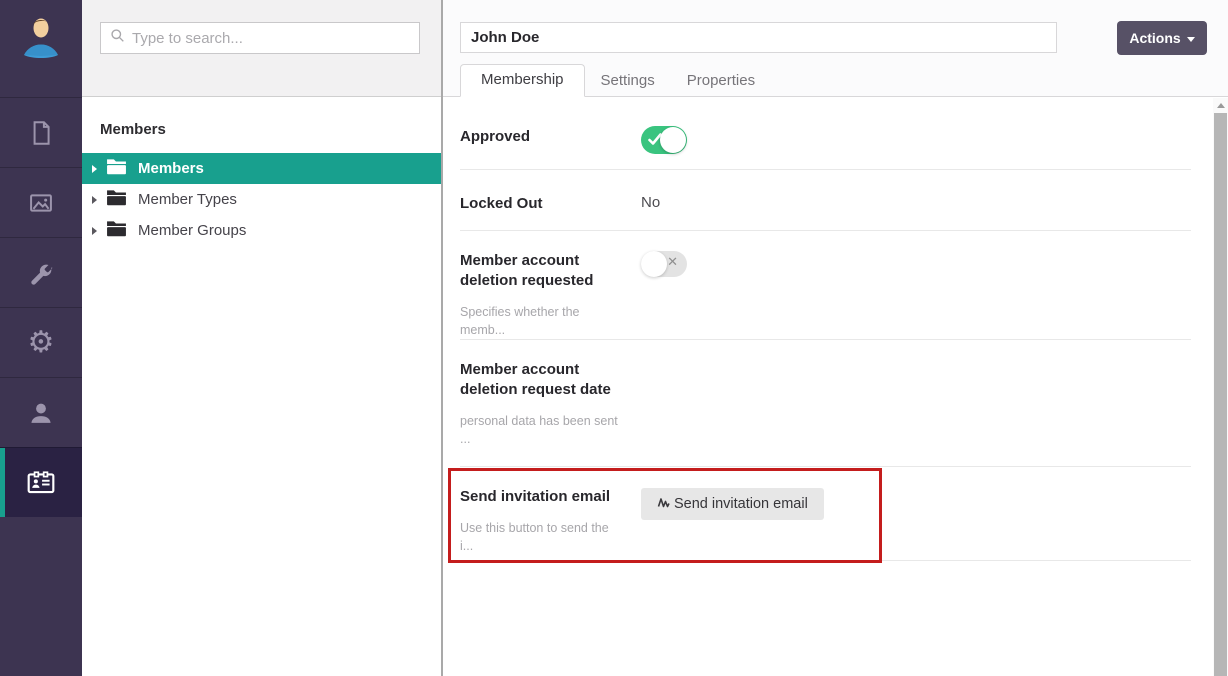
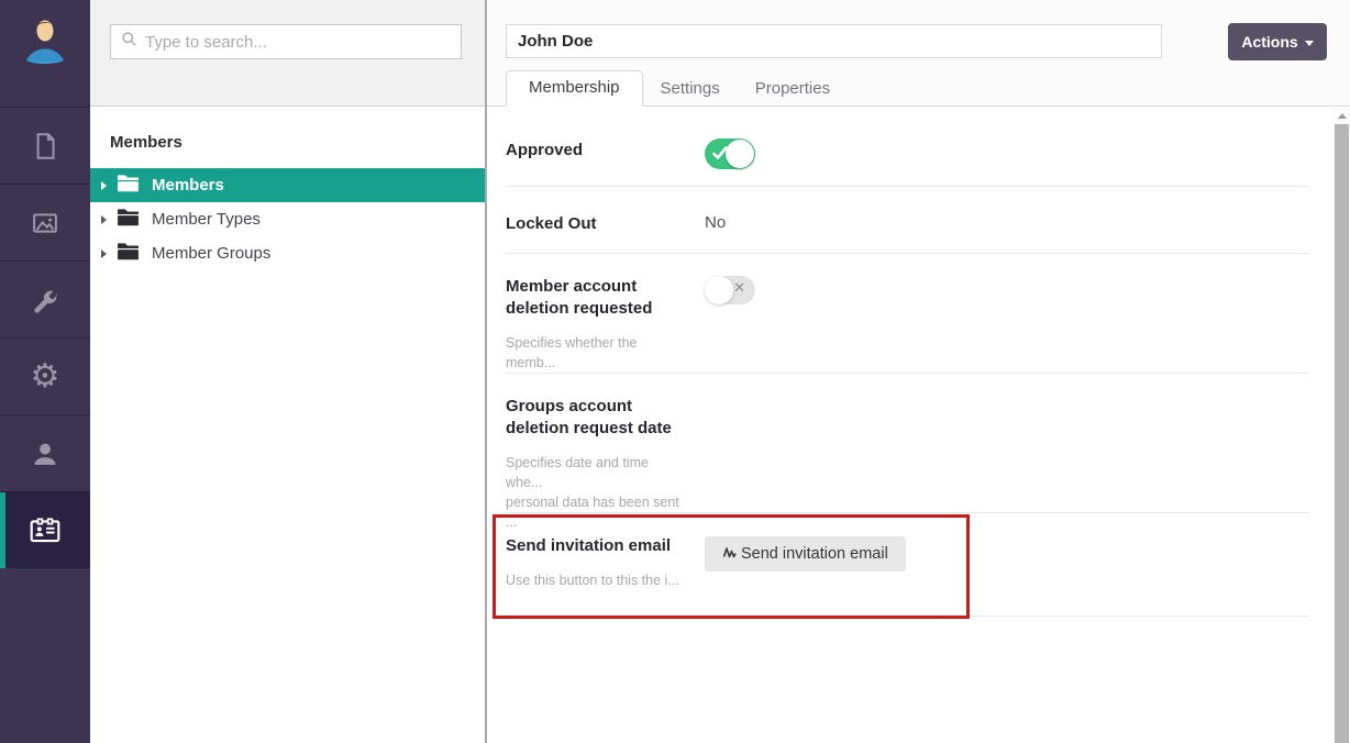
  ⚙
  Type to search...
  Members
  Members
  Member Types
  Member Groups
  John Doe
  Actions
  Membership
  Settings
  Properties
  Approved
  Locked Out
  No
  Member account deletion requested
  Specifies whether the memb...
  ✕
- Member account deletion request date
+ Groups account deletion request date
+ Specifies date and time whe...
  personal data has been sent ...
  Send invitation email
- Use this button to send the i...
+ Use this button to this the i...
  Send invitation email
